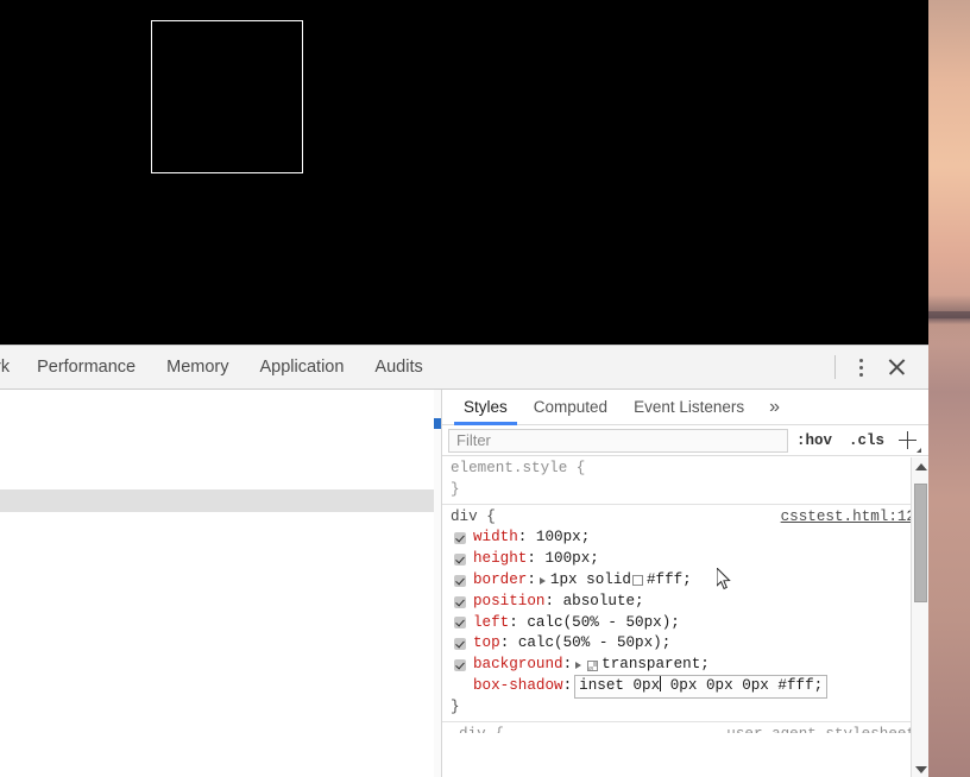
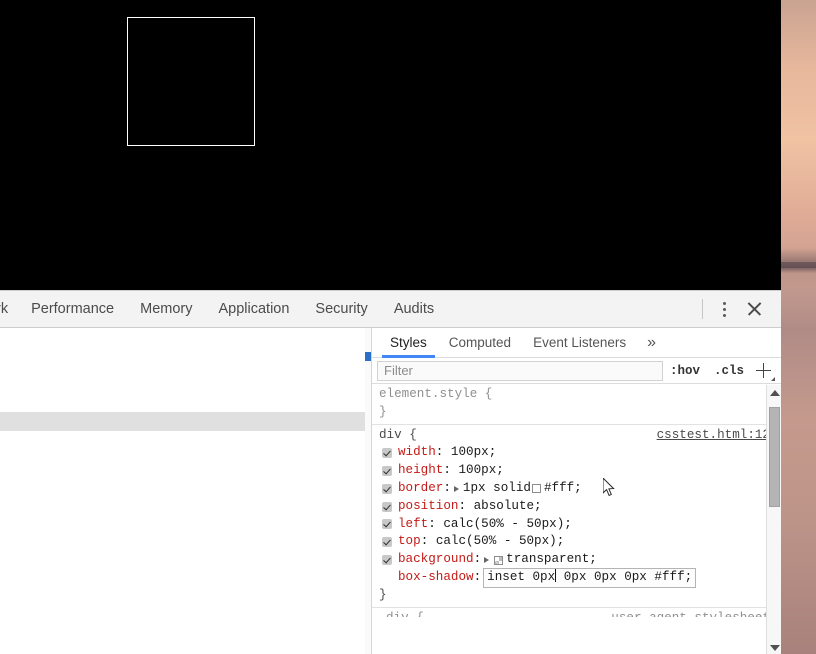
  Performance
  Memory
  Application
+ Security
  Audits
  Styles
  Computed
  Event Listeners
  »
  Filter
  :hov
  .cls
  element.style {
  }
  div {
  csstest.html:1
  width
  :
  100px;
  height
  :
  100px;
  border
  :
  1px solid
  #fff;
  position
  :
  absolute;
  left
  :
  calc(50% - 50px);
  top
  :
  calc(50% - 50px);
  background
  :
  transparent;
  box-shadow
  :
  inset 0px 0px 0px 0px #fff;
  }
